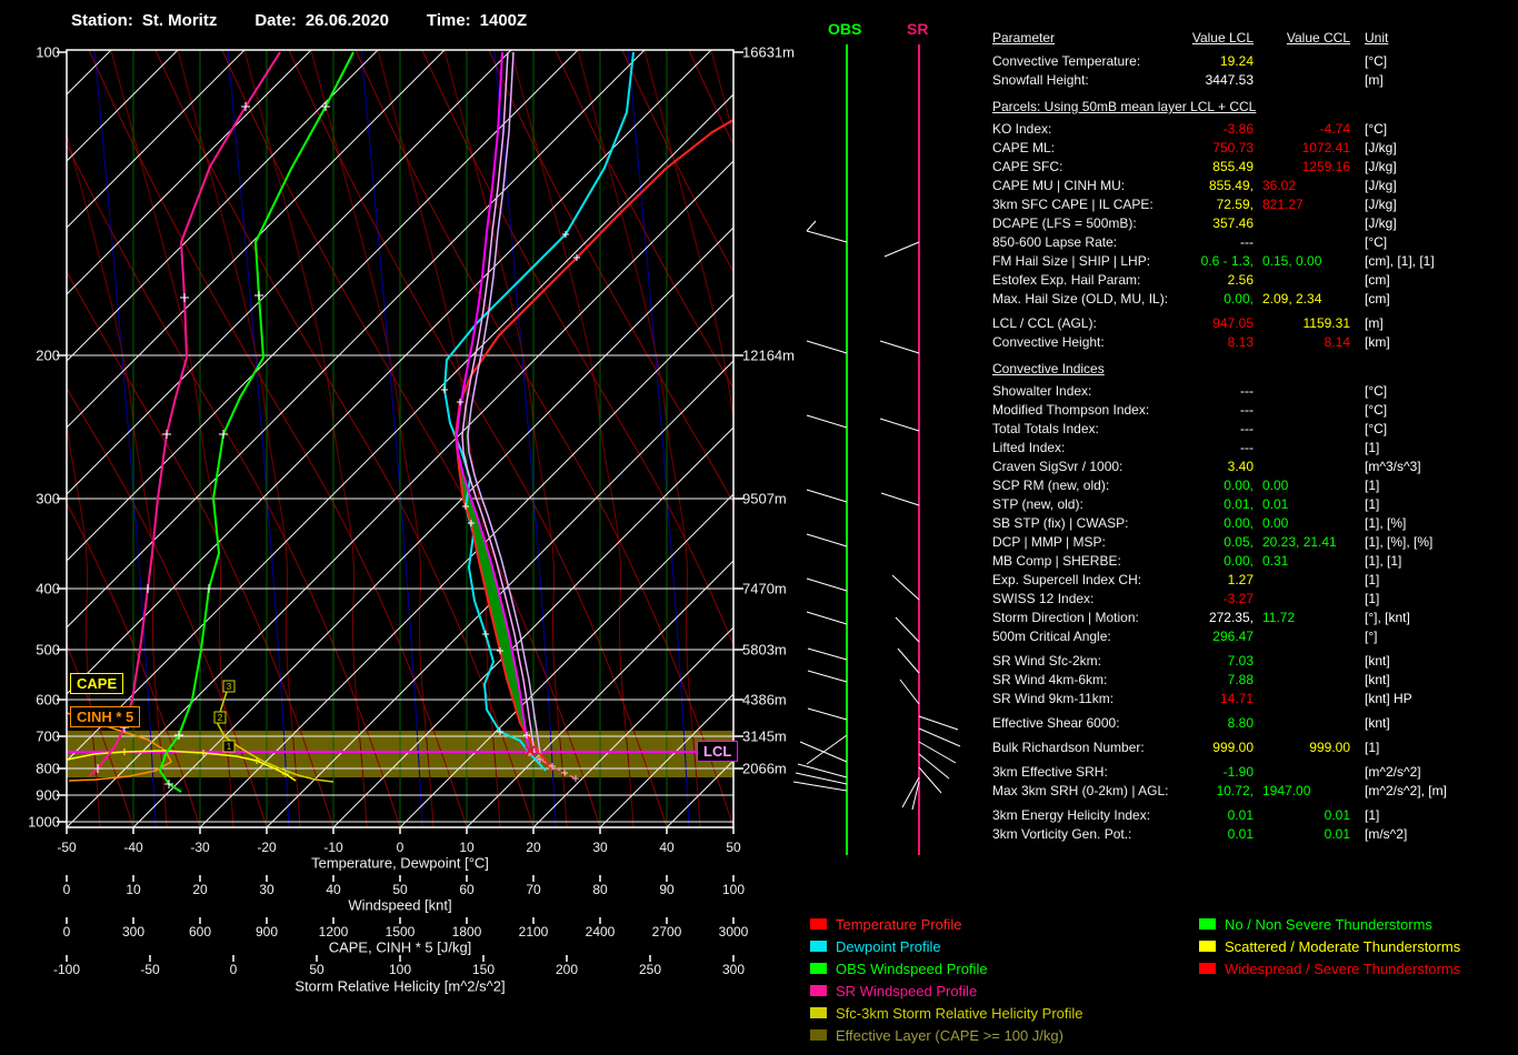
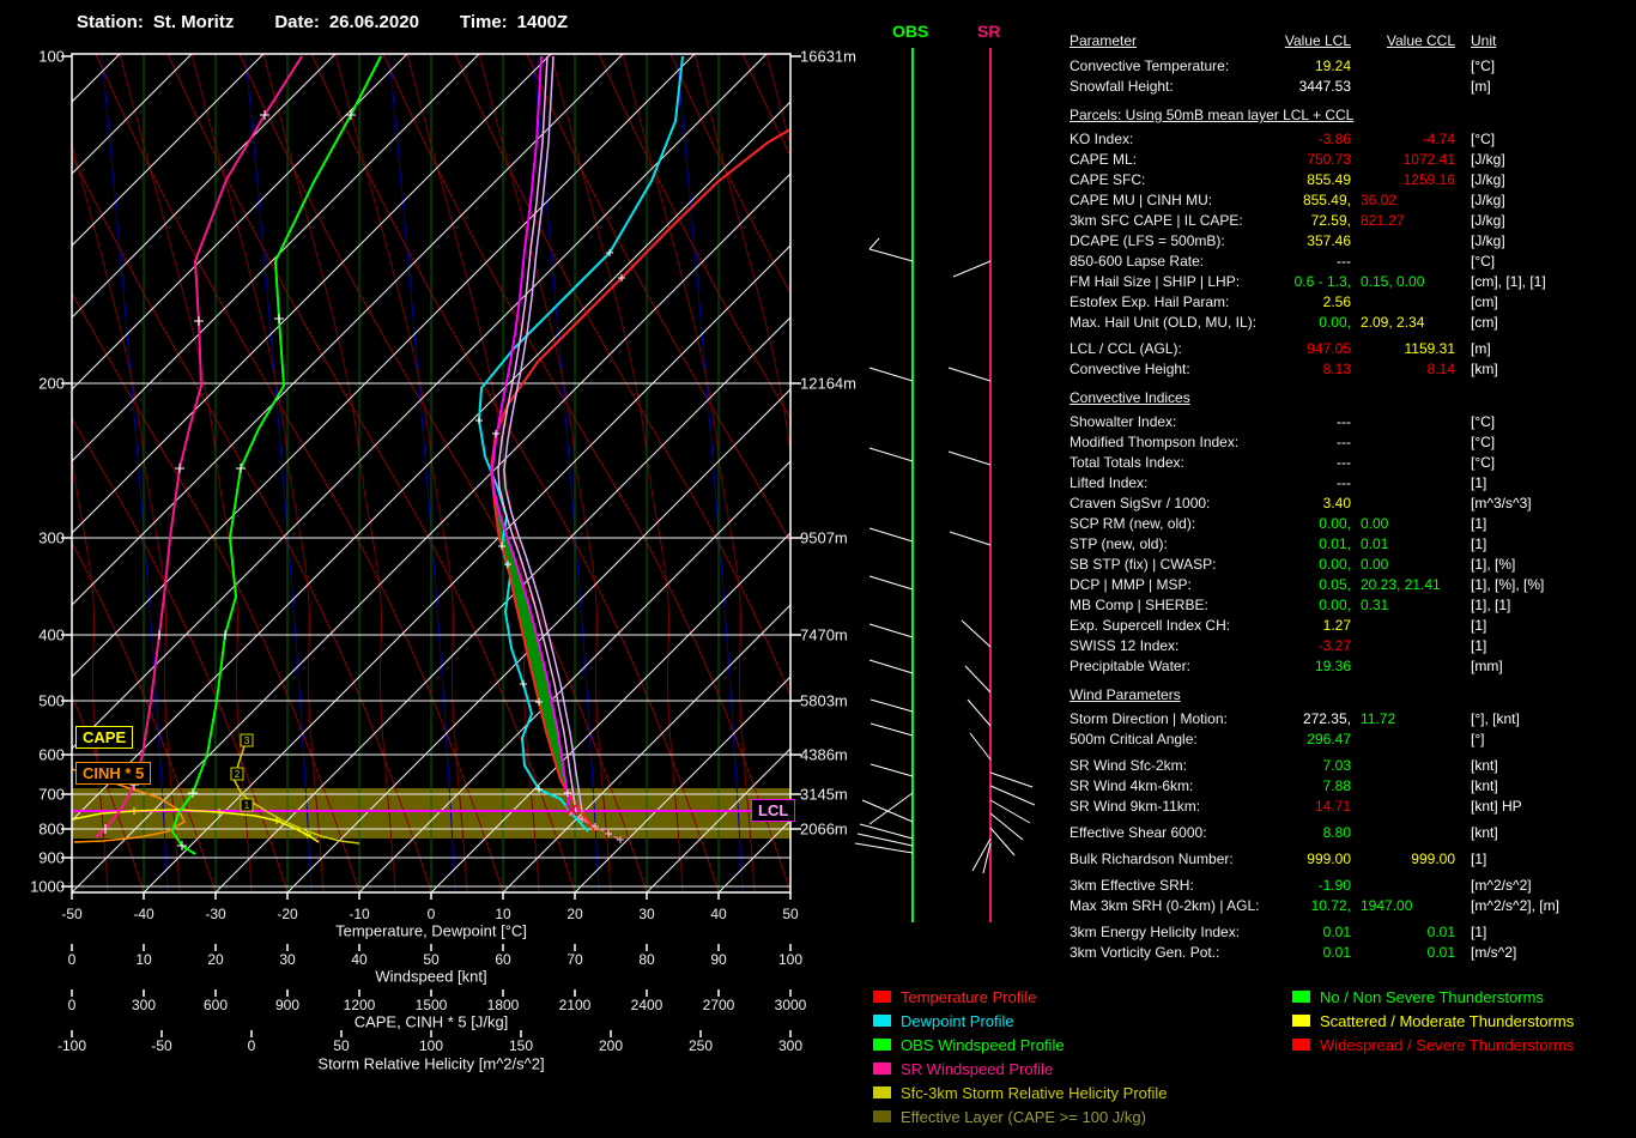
  Station:
  St. Moritz
  Date:
  26.06.2020
  Time:
  1400Z
  3
  2
  1
  100
  200
  300
  400
  500
  600
  700
  800
  900
  1000
  16631m
  12164m
  9507m
  7470m
  5803m
  4386m
  3145m
  2066m
  -50
  -40
  -30
  -20
  -10
  0
  10
  20
  30
  40
  50
  Temperature, Dewpoint [°C]
  0
  10
  20
  30
  40
  50
  60
  70
  80
  90
  100
  Windspeed [knt]
  0
  300
  600
  900
  1200
  1500
  1800
  2100
  2400
  2700
  3000
  CAPE, CINH * 5 [J/kg]
  -100
  -50
  0
  50
  100
  150
  200
  250
  300
  Storm Relative Helicity [m^2/s^2]
  OBS
  SR
  CAPE
  CINH * 5
  LCL
  Parameter
  Value LCL
  Value CCL
  Unit
  Convective Temperature:
  19.24
  [°C]
  Snowfall Height:
  3447.53
  [m]
  Parcels: Using 50mB mean layer LCL + CCL
  KO Index:
  -3.86
  -4.74
  [°C]
  CAPE ML:
  750.73
  1072.41
  [J/kg]
  CAPE SFC:
  855.49
  1259.16
  [J/kg]
  CAPE MU | CINH MU:
  855.49,
  36.02
  [J/kg]
  3km SFC CAPE | IL CAPE:
  72.59,
  821.27
  [J/kg]
  DCAPE (LFS = 500mB):
  357.46
  [J/kg]
  850-600 Lapse Rate:
  ---
  [°C]
  FM Hail Size | SHIP | LHP:
  0.6 - 1.3,
  0.15, 0.00
  [cm], [1], [1]
  Estofex Exp. Hail Param:
  2.56
  [cm]
- Max. Hail Size (OLD, MU, IL):
+ Max. Hail Unit (OLD, MU, IL):
  0.00,
  2.09, 2.34
  [cm]
  LCL / CCL (AGL):
  947.05
  1159.31
  [m]
  Convective Height:
  8.13
  8.14
  [km]
  Convective Indices
  Showalter Index:
  ---
  [°C]
  Modified Thompson Index:
  ---
  [°C]
  Total Totals Index:
  ---
  [°C]
  Lifted Index:
  ---
  [1]
  Craven SigSvr / 1000:
  3.40
  [m^3/s^3]
  SCP RM (new, old):
  0.00,
  0.00
  [1]
  STP (new, old):
  0.01,
  0.01
  [1]
  SB STP (fix) | CWASP:
  0.00,
  0.00
  [1], [%]
  DCP | MMP | MSP:
  0.05,
  20.23, 21.41
  [1], [%], [%]
  MB Comp | SHERBE:
  0.00,
  0.31
  [1], [1]
  Exp. Supercell Index CH:
  1.27
  [1]
  SWISS 12 Index:
  -3.27
  [1]
+ Precipitable Water:
+ 19.36
+ [mm]
+ Wind Parameters
  Storm Direction | Motion:
  272.35,
  11.72
  [°], [knt]
  500m Critical Angle:
  296.47
  [°]
  SR Wind Sfc-2km:
  7.03
  [knt]
  SR Wind 4km-6km:
  7.88
  [knt]
  SR Wind 9km-11km:
  14.71
  [knt] HP
  Effective Shear 6000:
  8.80
  [knt]
  Bulk Richardson Number:
  999.00
  999.00
  [1]
  3km Effective SRH:
  -1.90
  [m^2/s^2]
  Max 3km SRH (0-2km) | AGL:
  10.72,
  1947.00
  [m^2/s^2], [m]
  3km Energy Helicity Index:
  0.01
  0.01
  [1]
  3km Vorticity Gen. Pot.:
  0.01
  0.01
  [m/s^2]
  Temperature Profile
  Dewpoint Profile
  OBS Windspeed Profile
  SR Windspeed Profile
  Sfc-3km Storm Relative Helicity Profile
  Effective Layer (CAPE >= 100 J/kg)
  No / Non Severe Thunderstorms
  Scattered / Moderate Thunderstorms
  Widespread / Severe Thunderstorms
